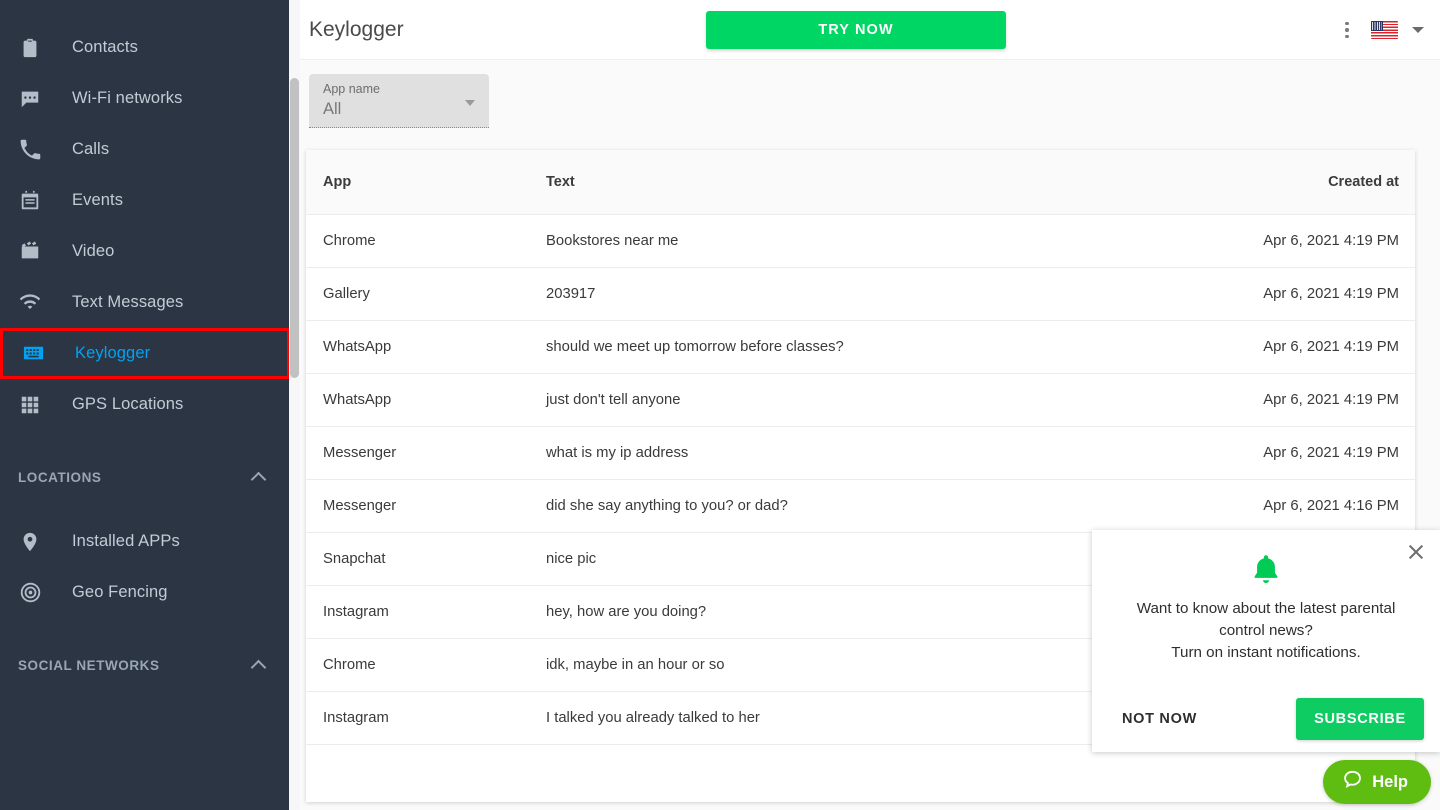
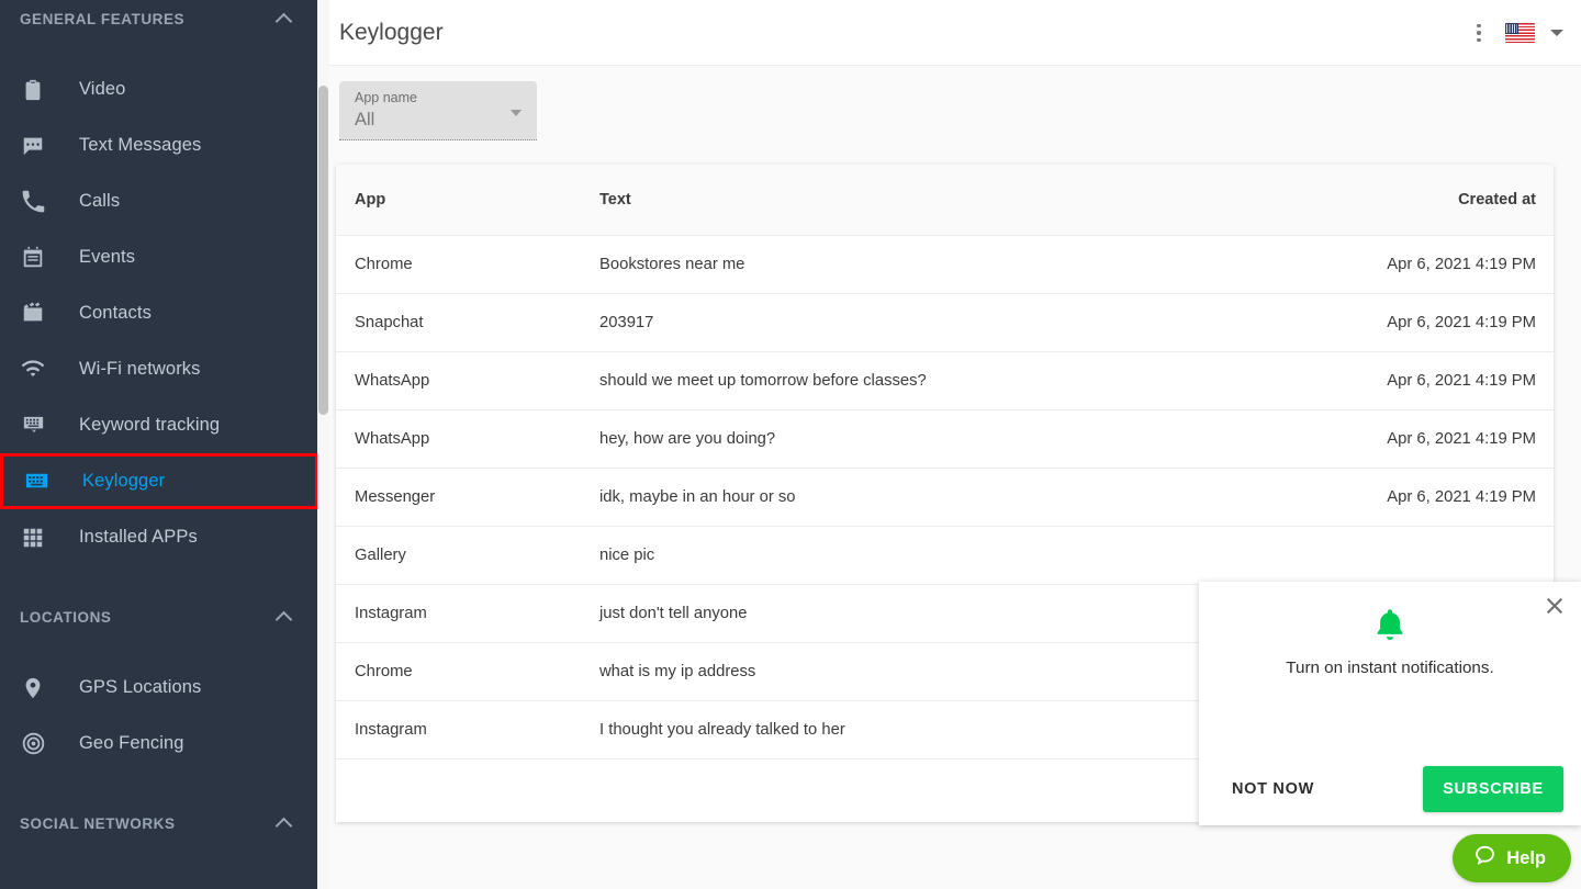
+ GENERAL FEATURES
- Contacts
+ Video
- Wi-Fi networks
+ Text Messages
  Calls
  Events
- Video
+ Contacts
- Text Messages
+ Wi-Fi networks
+ Keyword tracking
  Keylogger
- GPS Locations
+ Installed APPs
  LOCATIONS
- Installed APPs
+ GPS Locations
  Geo Fencing
  SOCIAL NETWORKS
  Keylogger
- TRY NOW
  App name
  All
  App	Text	Created at
  Chrome	Bookstores near me	Apr 6, 2021 4:19 PM
- Gallery	203917	Apr 6, 2021 4:19 PM
+ Snapchat	203917	Apr 6, 2021 4:19 PM
  WhatsApp	should we meet up tomorrow before classes?	Apr 6, 2021 4:19 PM
- WhatsApp	just don't tell anyone	Apr 6, 2021 4:19 PM
+ WhatsApp	hey, how are you doing?	Apr 6, 2021 4:19 PM
- Messenger	what is my ip address	Apr 6, 2021 4:19 PM
+ Messenger	idk, maybe in an hour or so	Apr 6, 2021 4:19 PM
- Messenger	did she say anything to you? or dad?	Apr 6, 2021 4:16 PM
- Snapchat	nice pic
+ Gallery	nice pic
- Instagram	hey, how are you doing?
+ Instagram	just don't tell anyone
- Chrome	idk, maybe in an hour or so
+ Chrome	what is my ip address
- Instagram	I talked you already talked to her
+ Instagram	I thought you already talked to her
- Want to know about the latest parental
- control news?
  Turn on instant notifications.
  NOT NOW
  SUBSCRIBE
  Help
